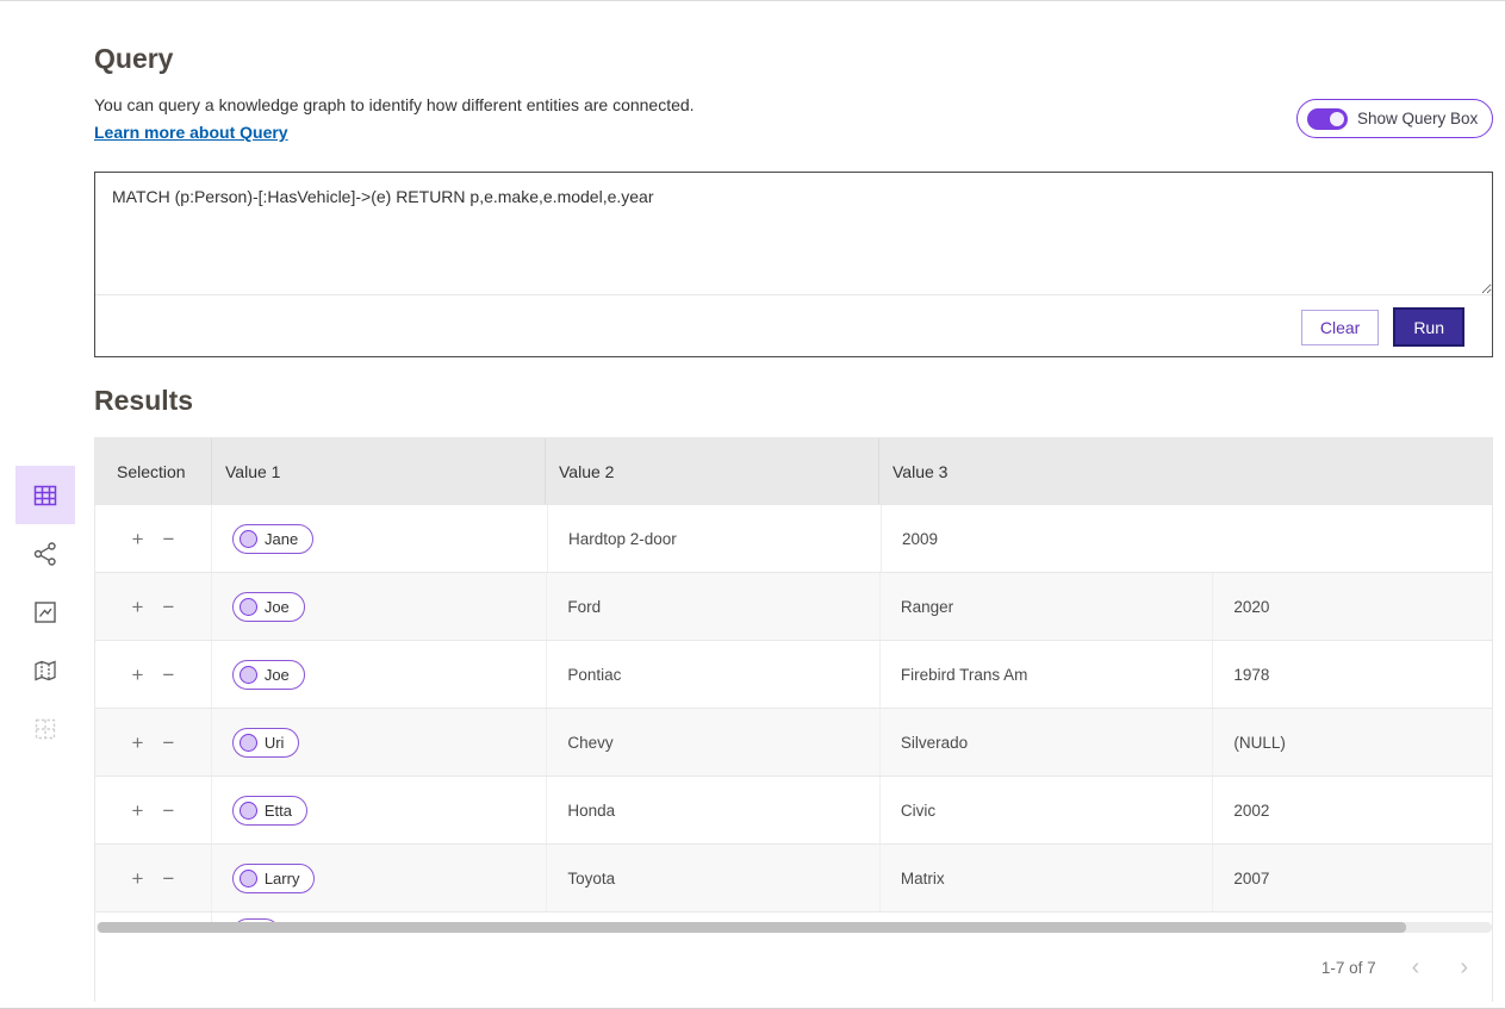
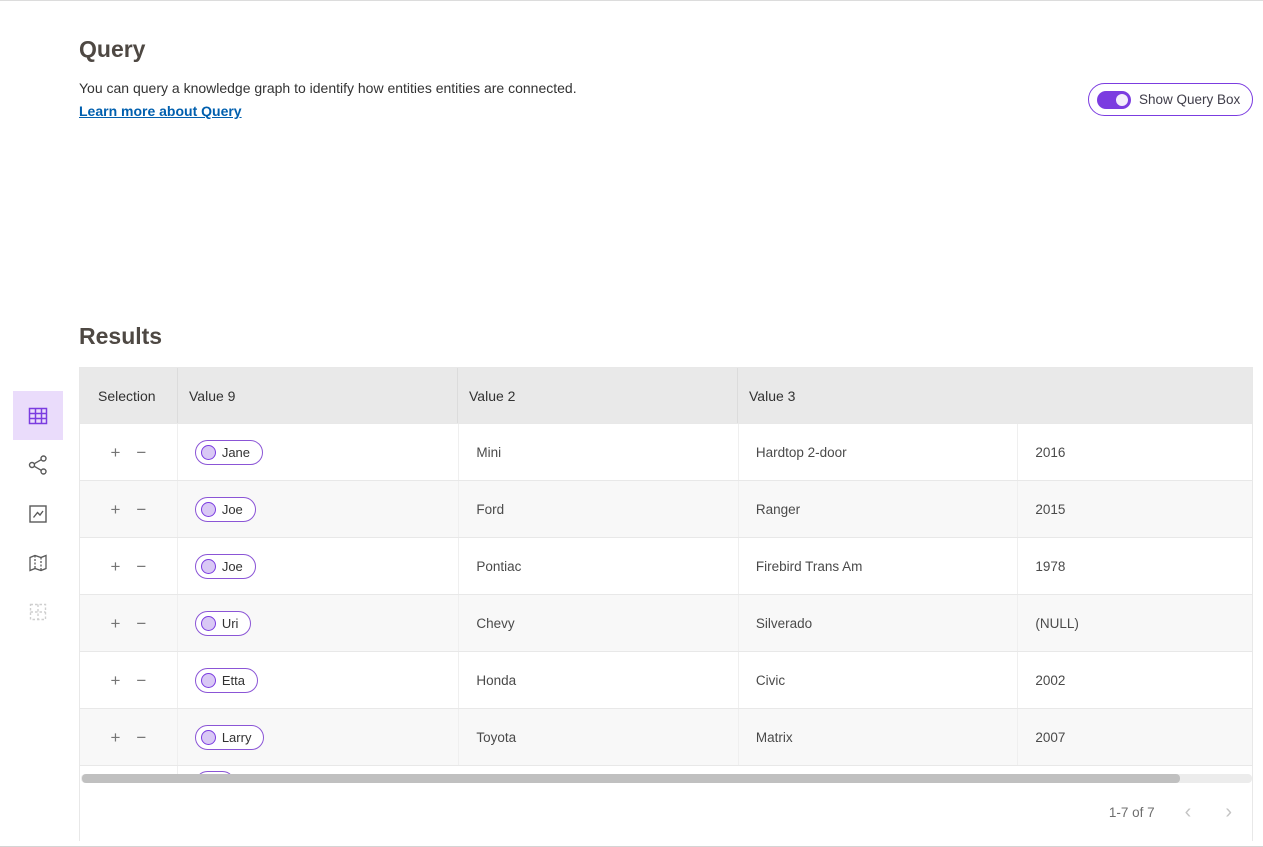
  Query
- You can query a knowledge graph to identify how different entities are connected.
+ You can query a knowledge graph to identify how entities entities are connected.
  Learn more about Query
  Show Query Box
- MATCH (p:Person)-[:HasVehicle]->(e) RETURN p,e.make,e.model,e.year
- Clear
- Run
  Results
  Selection
- Value 1
+ Value 9
  Value 2
  Value 3
  +
  −
  Jane
+ Mini
  Hardtop 2-door
- 2009
+ 2016
  +
  −
  Joe
  Ford
  Ranger
- 2020
+ 2015
  +
  −
  Joe
  Pontiac
  Firebird Trans Am
  1978
  +
  −
  Uri
  Chevy
  Silverado
  (NULL)
  +
  −
  Etta
  Honda
  Civic
  2002
  +
  −
  Larry
  Toyota
  Matrix
  2007
  1-7 of 7
  ‹
  ›
